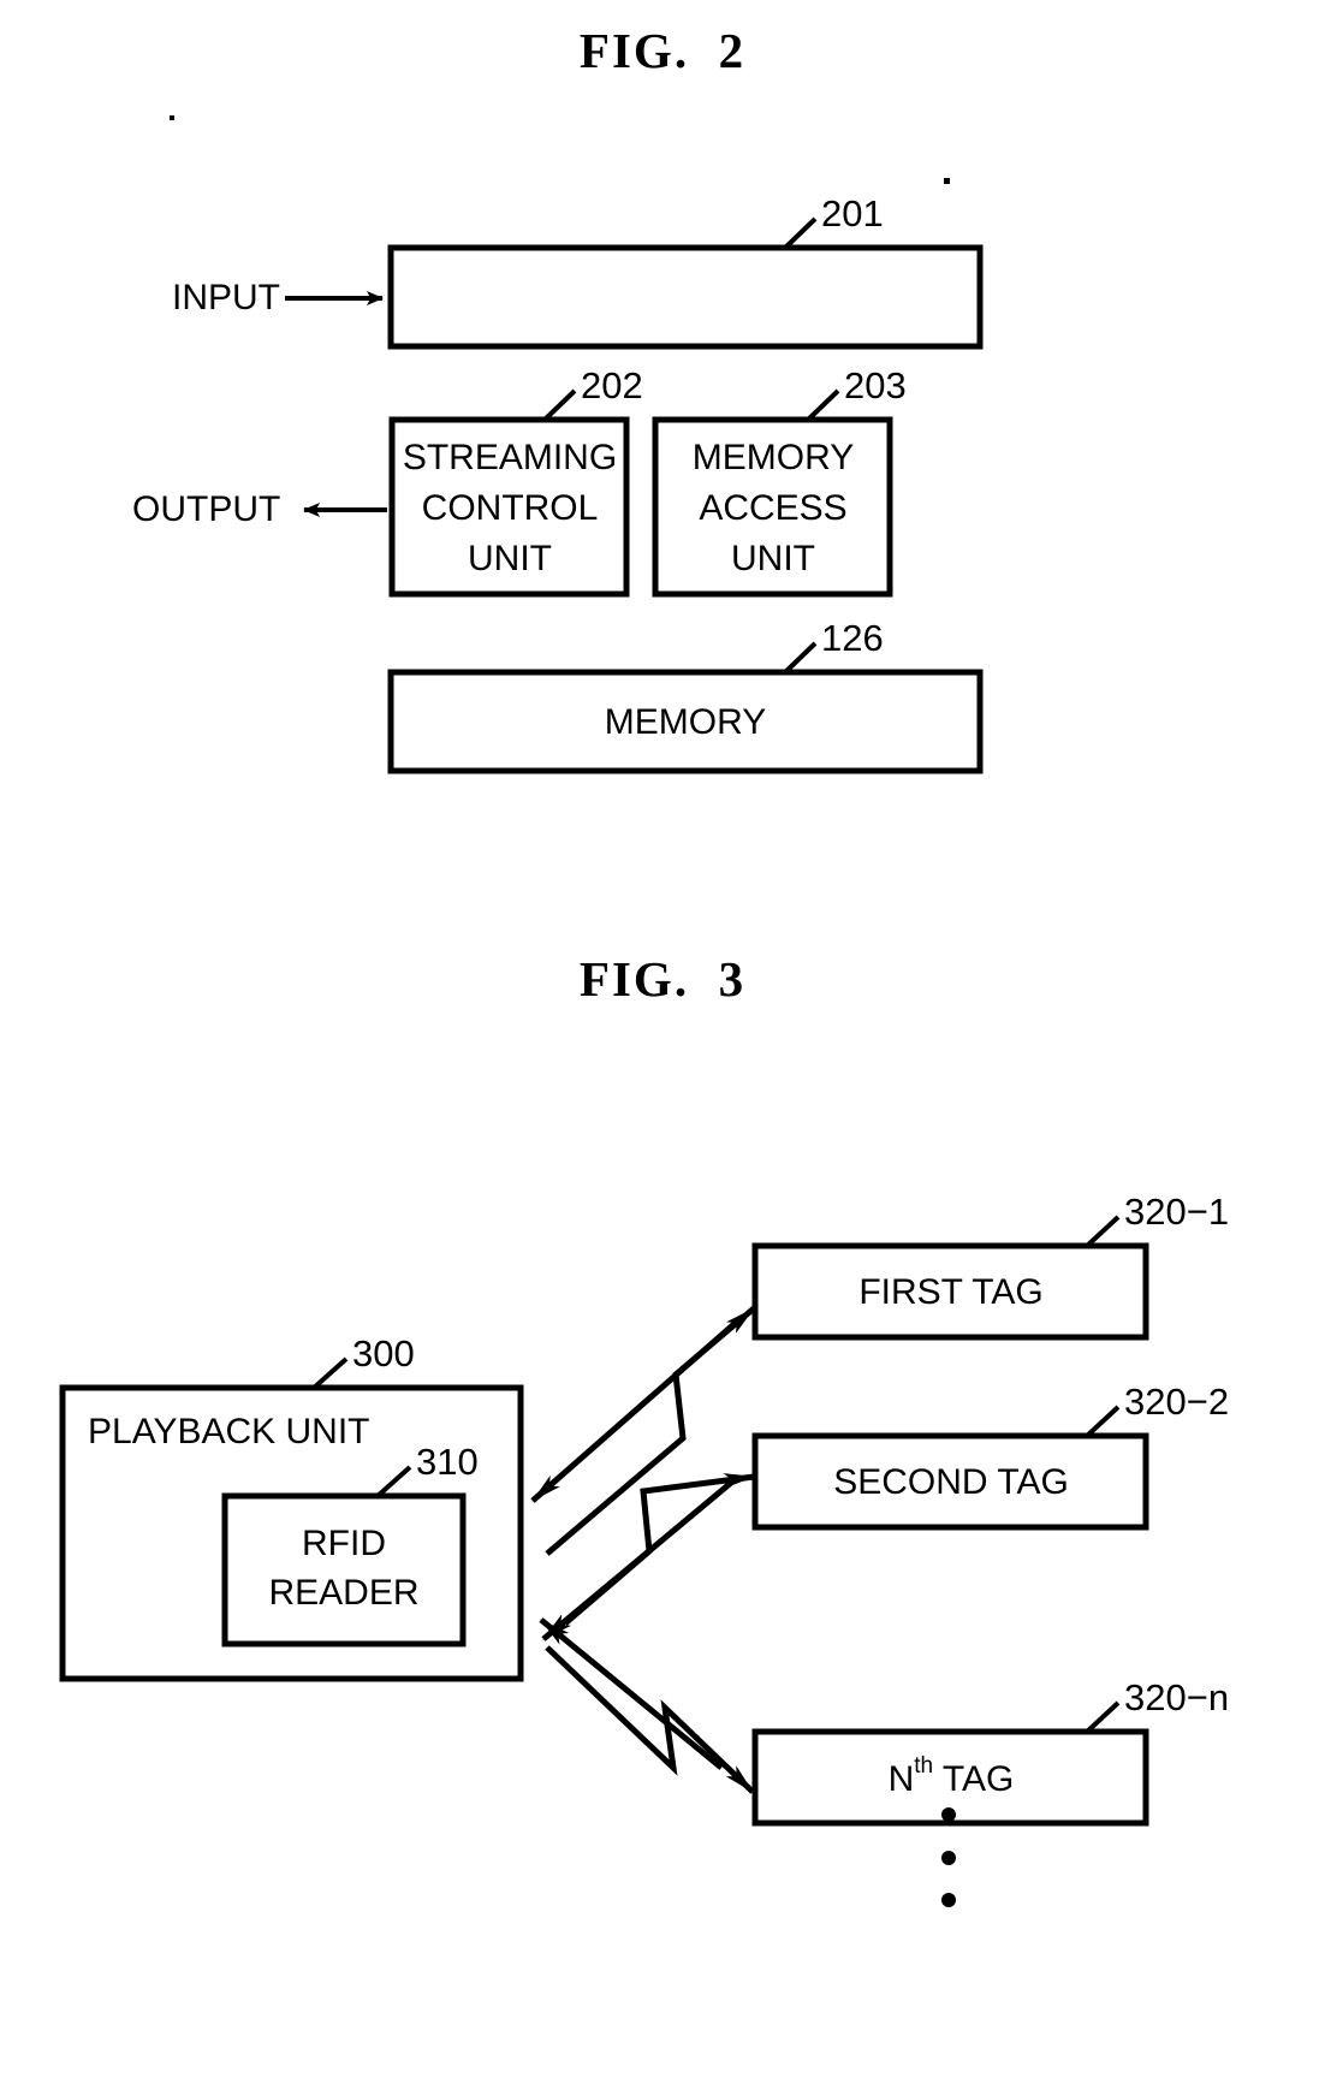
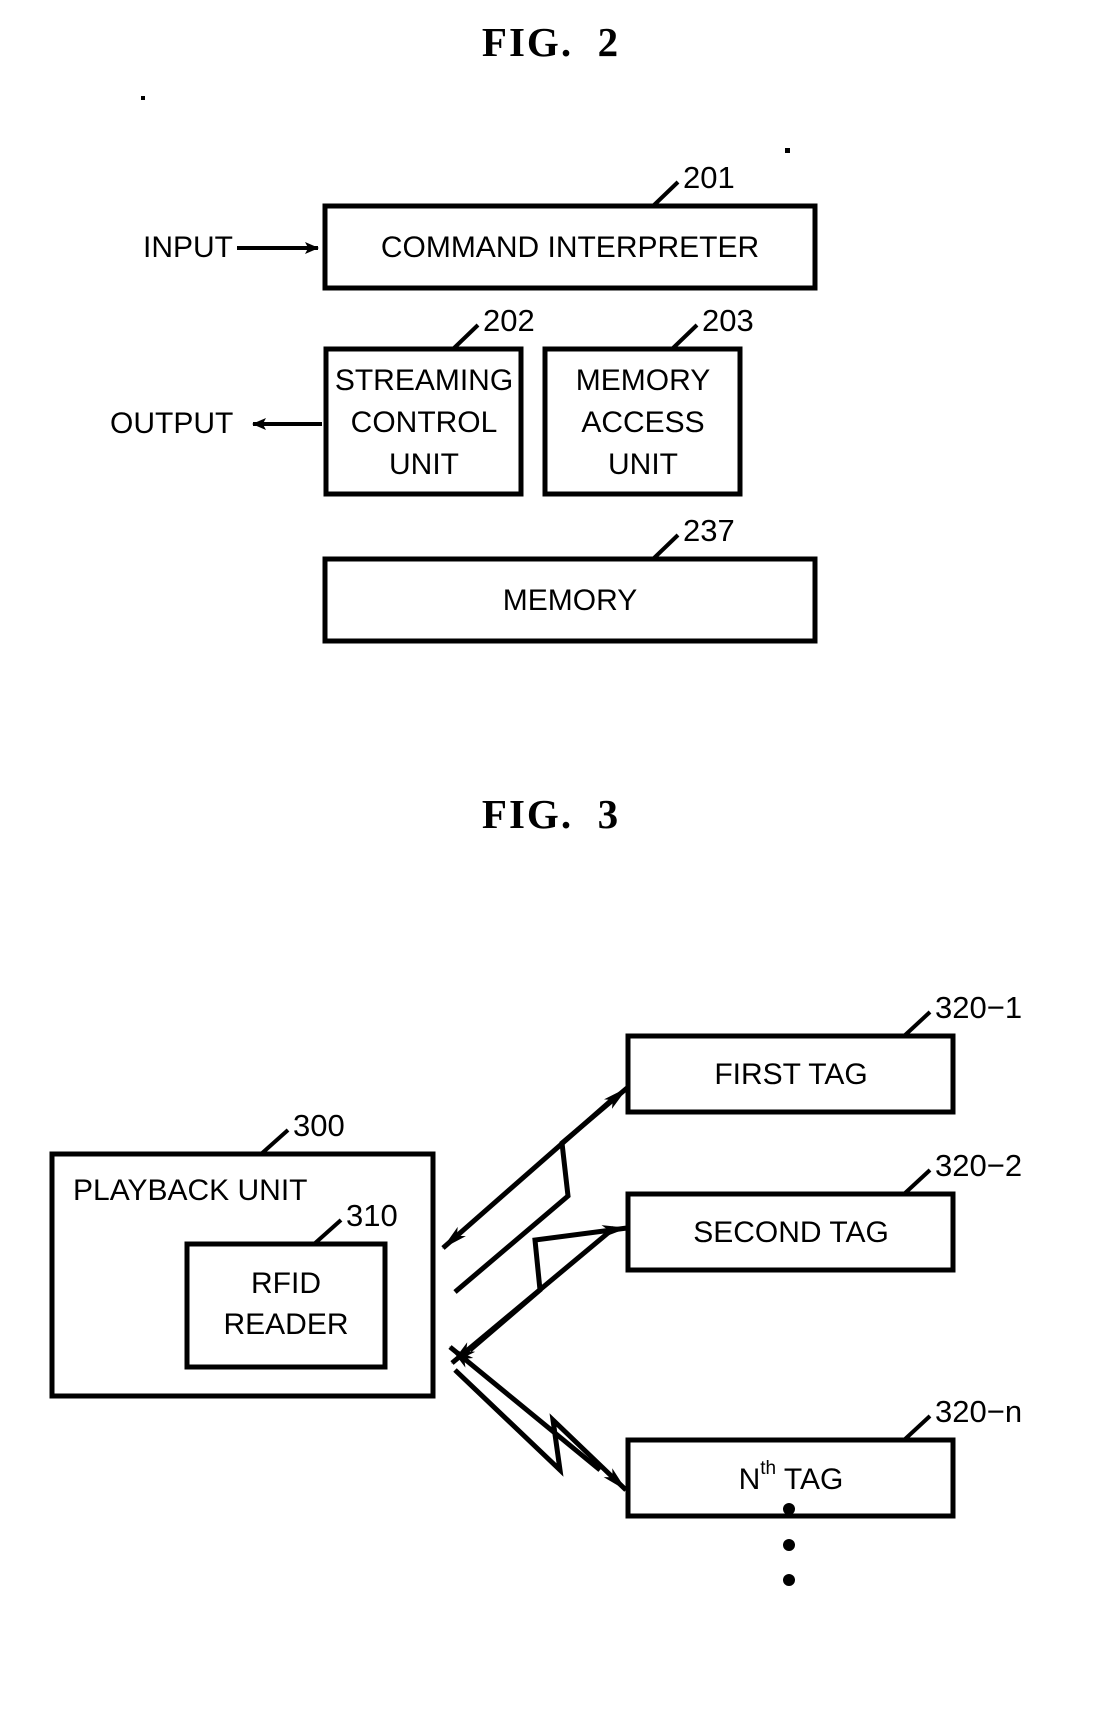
  FIG. 2
  FIG. 3
+ COMMAND INTERPRETER
  201
  INPUT
  STREAMING
  CONTROL
  UNIT
  202
  OUTPUT
  MEMORY
  ACCESS
  UNIT
  203
  MEMORY
- 126
+ 237
  PLAYBACK UNIT
  300
  RFID
  READER
  310
  FIRST TAG
  320−1
  SECOND TAG
  320−2
  Nth TAG
  320−n
